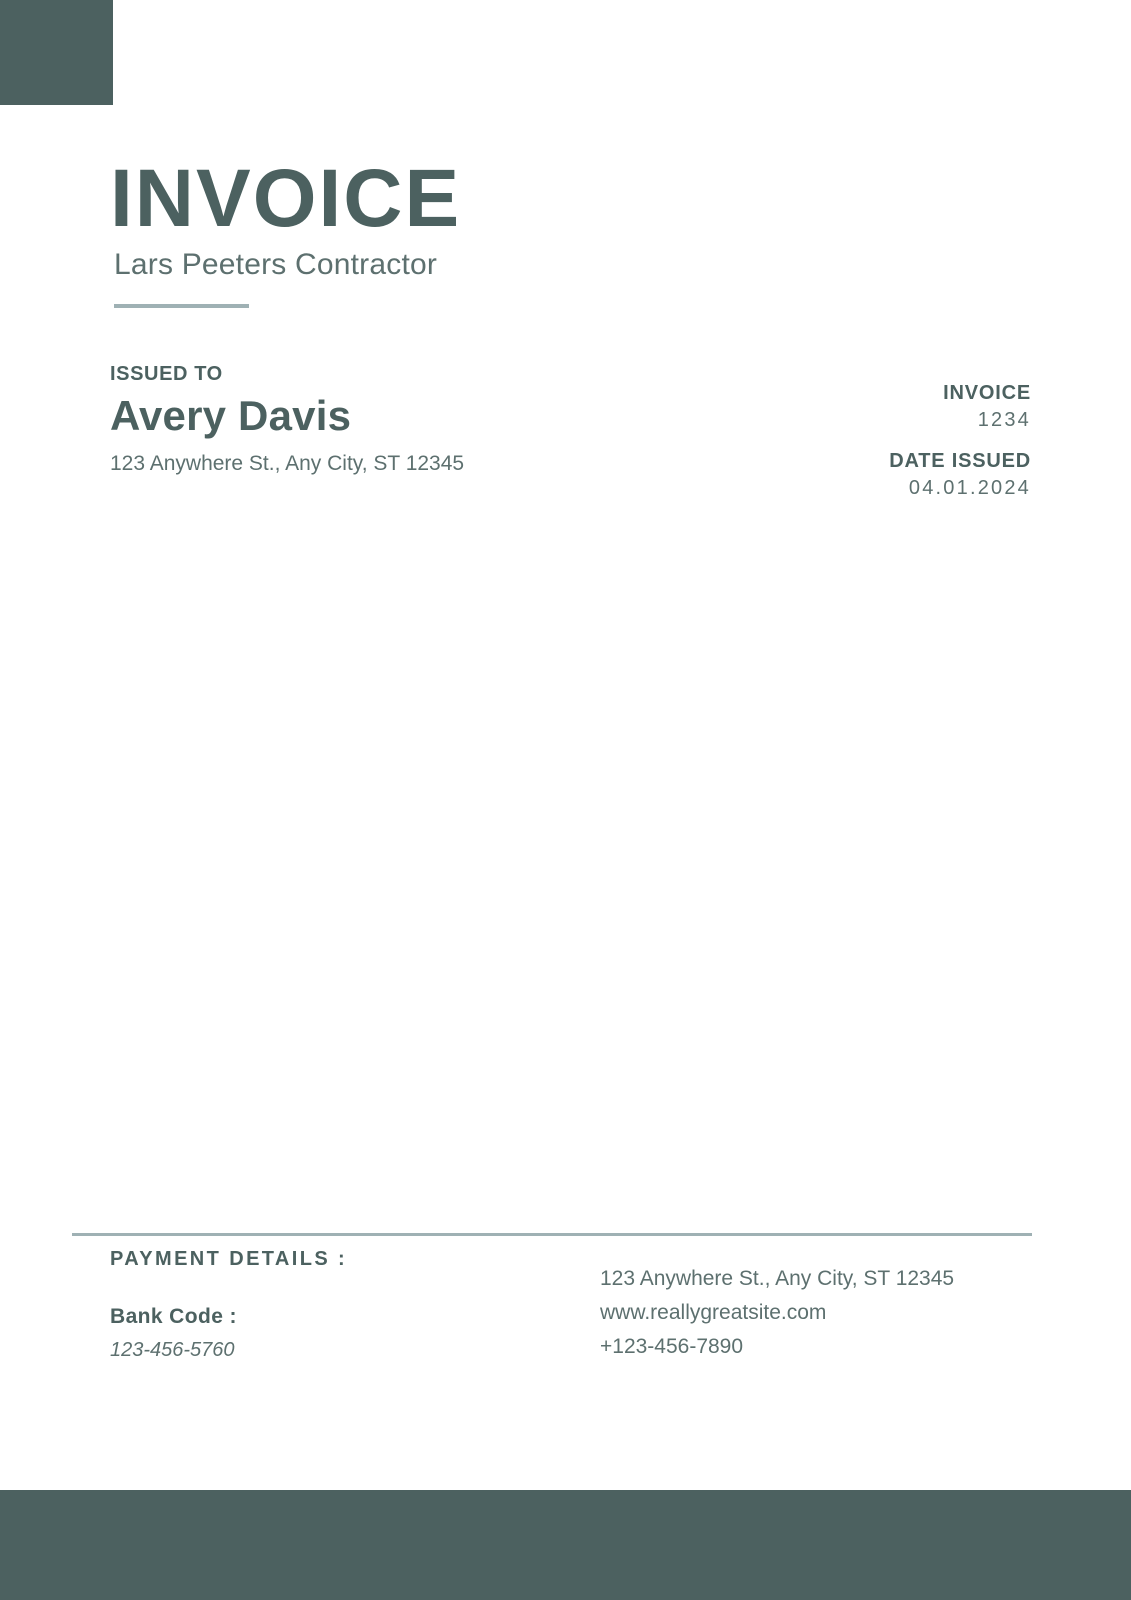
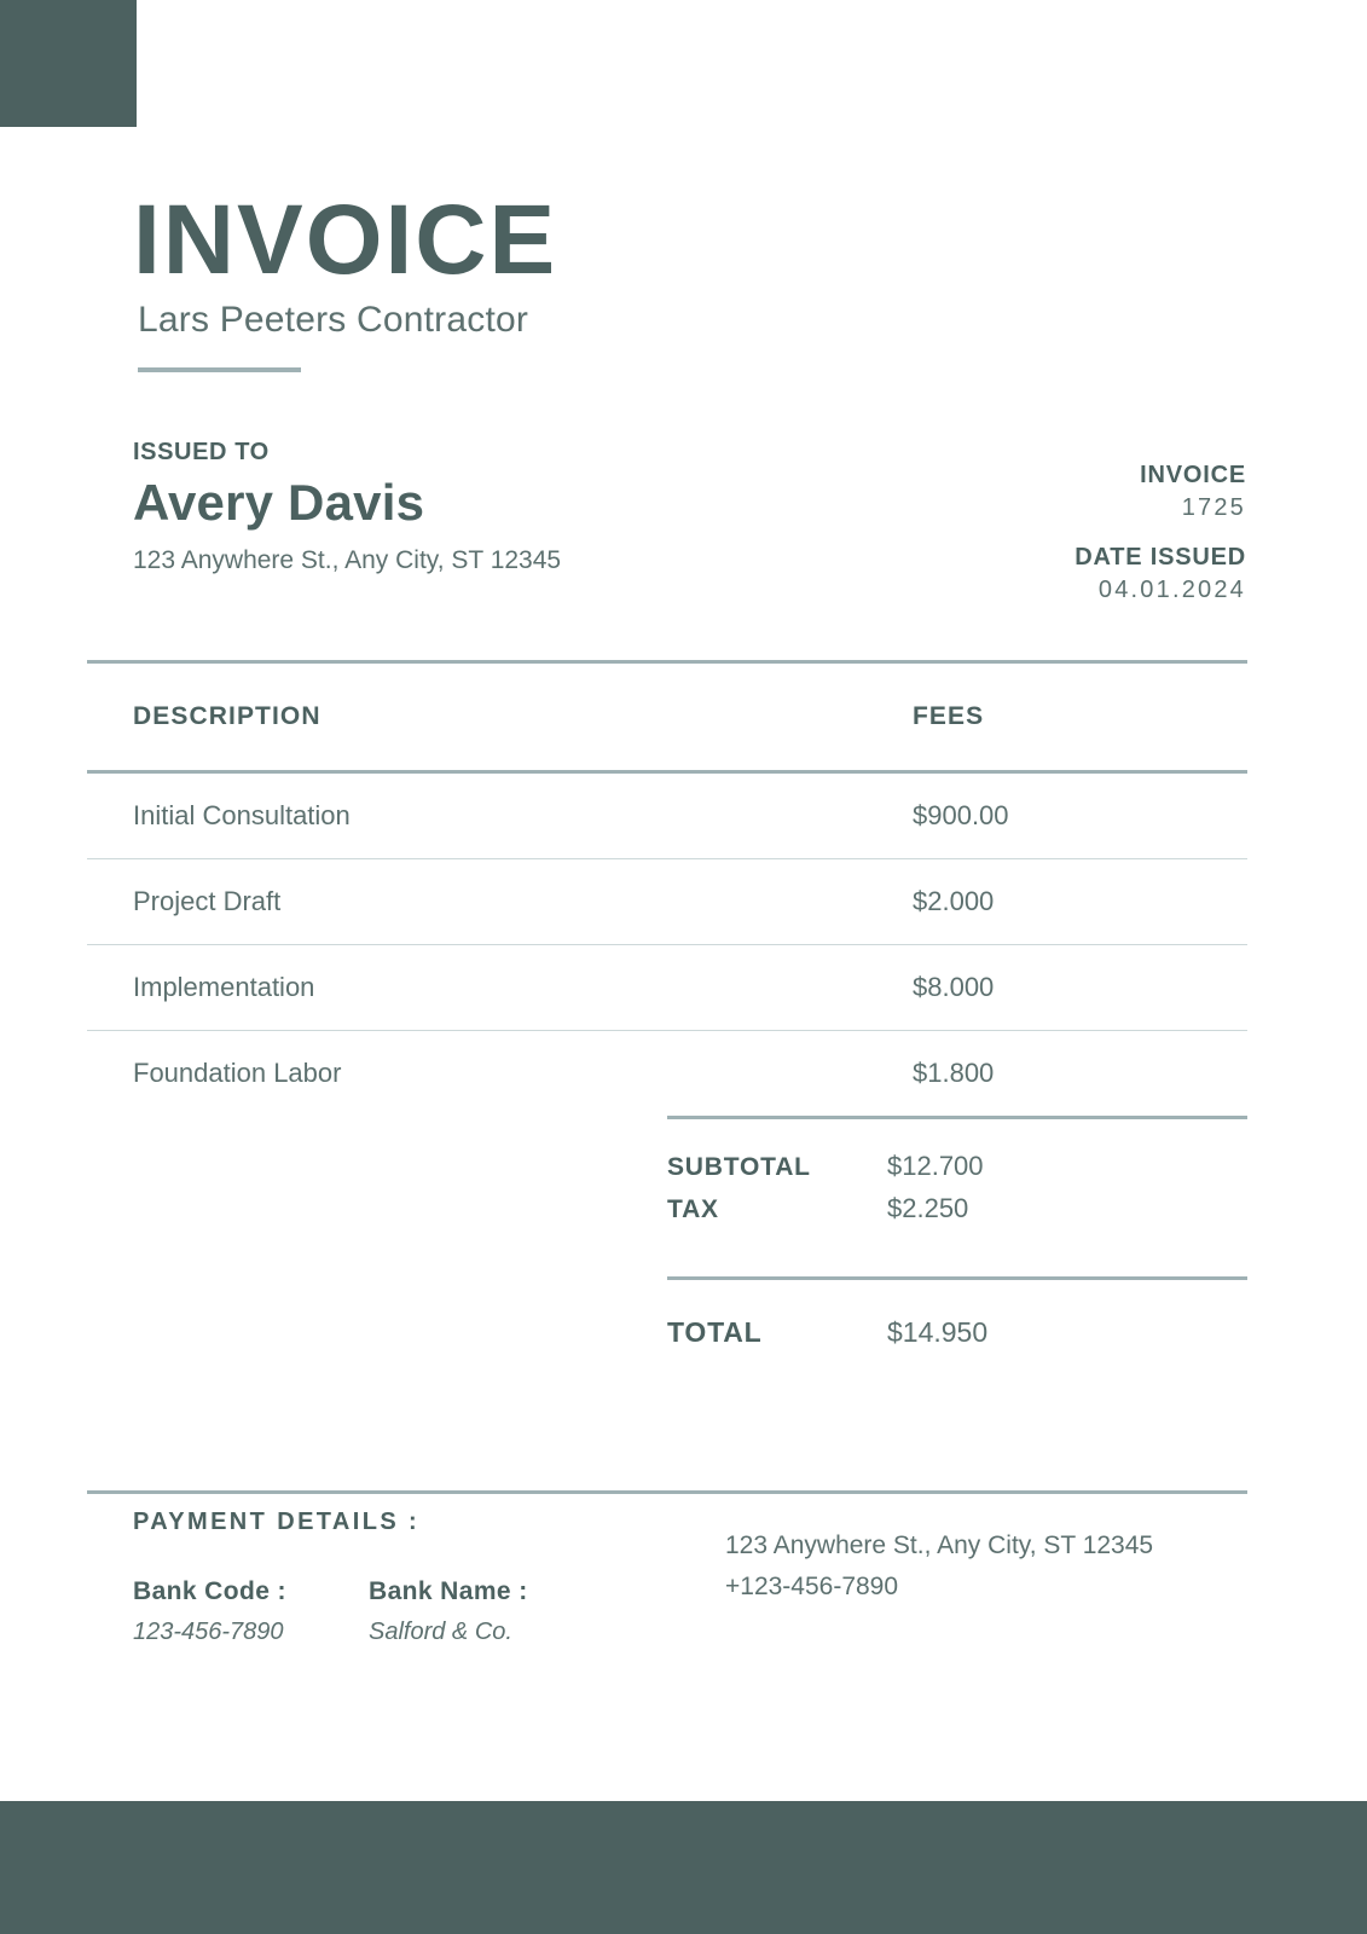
  INVOICE
  Lars Peeters Contractor
  ISSUED TO
  Avery Davis
  123 Anywhere St., Any City, ST 12345
  INVOICE
- 1234
+ 1725
  DATE ISSUED
  04.01.2024
+ DESCRIPTION
+ FEES
+ Initial Consultation
+ $900.00
+ Project Draft
+ $2.000
+ Implementation
+ $8.000
+ Foundation Labor
+ $1.800
+ SUBTOTAL
+ $12.700
+ TAX
+ $2.250
+ TOTAL
+ $14.950
  PAYMENT DETAILS :
  Bank Code :
- 123-456-5760
+ 123-456-7890
+ Bank Name :
+ Salford & Co.
  123 Anywhere St., Any City, ST 12345
- www.reallygreatsite.com
  +123-456-7890
